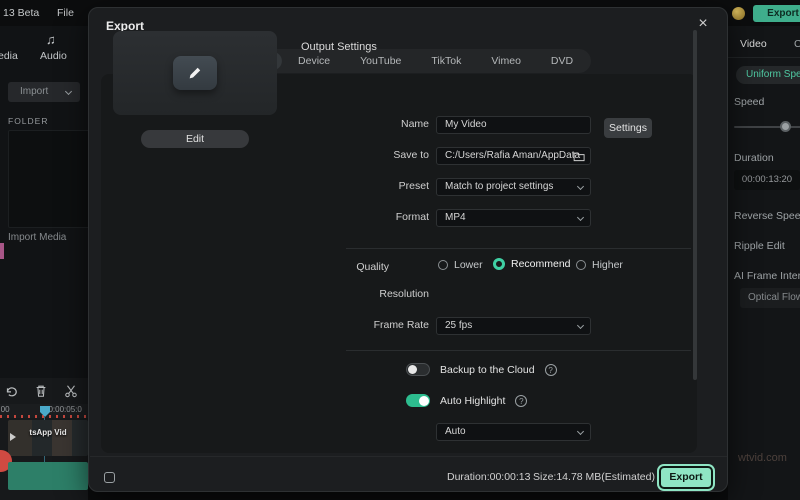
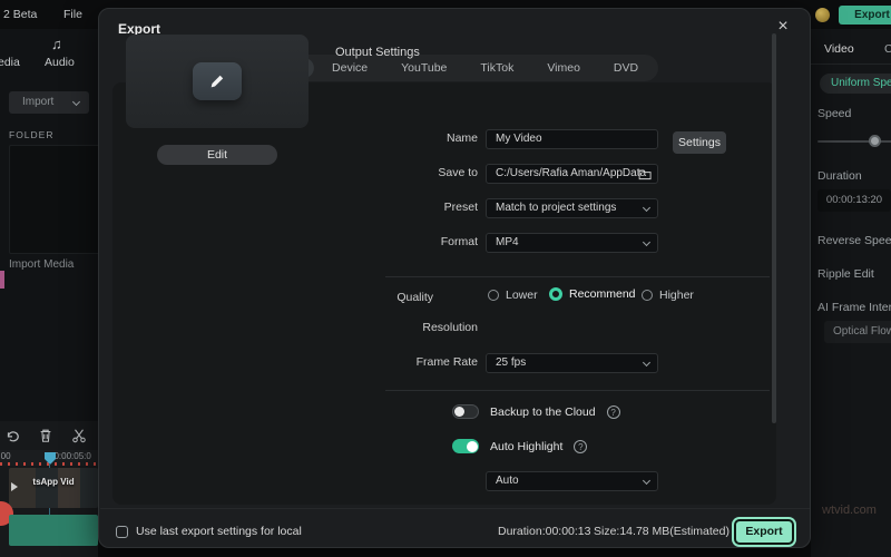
- 13 Beta
+ 2 Beta
  File
  Export
  edia
  ♫
  Audio
  Import
  FOLDER
  Import Media
  0:00:05:0
  tsApp Vid
  Video
  C
  Uniform Spe
  Speed
  Duration
  00:00:13:20
  Reverse Spee
  Ripple Edit
  AI Frame Inter
  Optical Flow
  wtvid.com
  Export
  ×
  Device
  YouTube
  TikTok
  Vimeo
  DVD
  Edit
  Output Settings
  Name
  My Video
  Save to
  C:/Users/Rafia Aman/AppData
  Preset
  Match to project settings
  Settings
  Format
  MP4
  Quality
  Lower
  Recommend
  Higher
  Resolution
  Frame Rate
  25 fps
  Backup to the Cloud
  ?
  Auto Highlight
  ?
  Auto
+ Use last export settings for local
  Duration:00:00:13
  Size:14.78 MB(Estimated)
  Export
